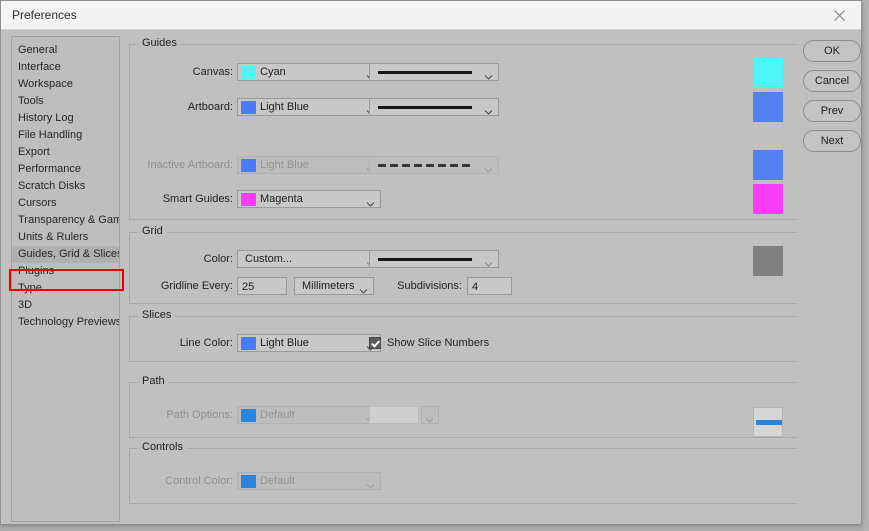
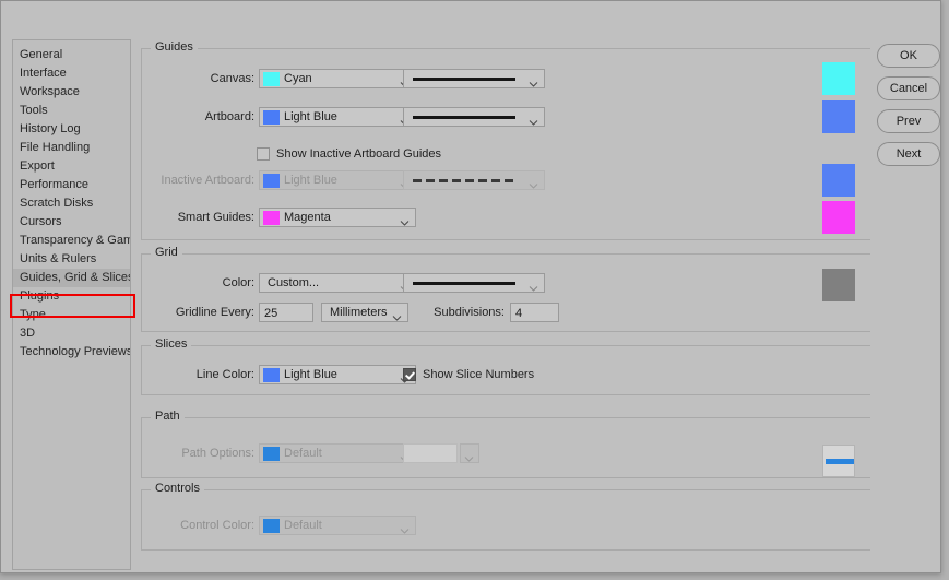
- Preferences
  General
  Interface
  Workspace
  Tools
  History Log
  File Handling
  Export
  Performance
  Scratch Disks
  Cursors
  Transparency & Gam
  Units & Rulers
  Guides, Grid & Slice
  Plugins
  Type
  3D
  Technology Previews
  Guides
  Canvas:
  Cyan
  Artboard:
  Light Blue
+ Show Inactive Artboard Guides
  Inactive Artboard:
  Light Blue
  Smart Guides:
  Magenta
  Grid
  Color:
  Custom...
  Gridline Every:
  25
  Millimeters
  Subdivisions:
  4
  Slices
  Line Color:
  Light Blue
  Show Slice Numbers
  Path
  Path Options:
  Default
  Controls
  Control Color:
  Default
  OK
  Cancel
  Prev
  Next
